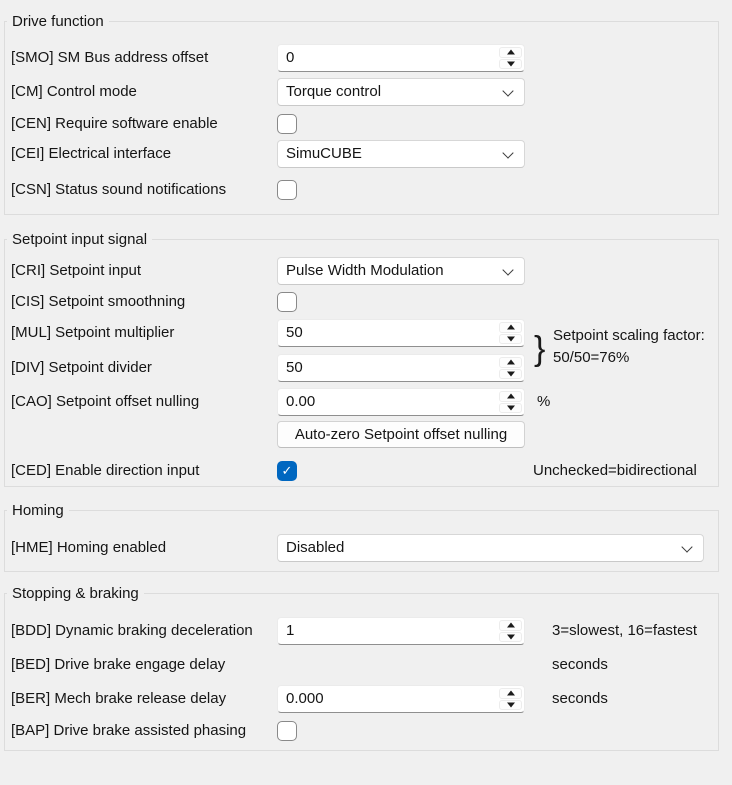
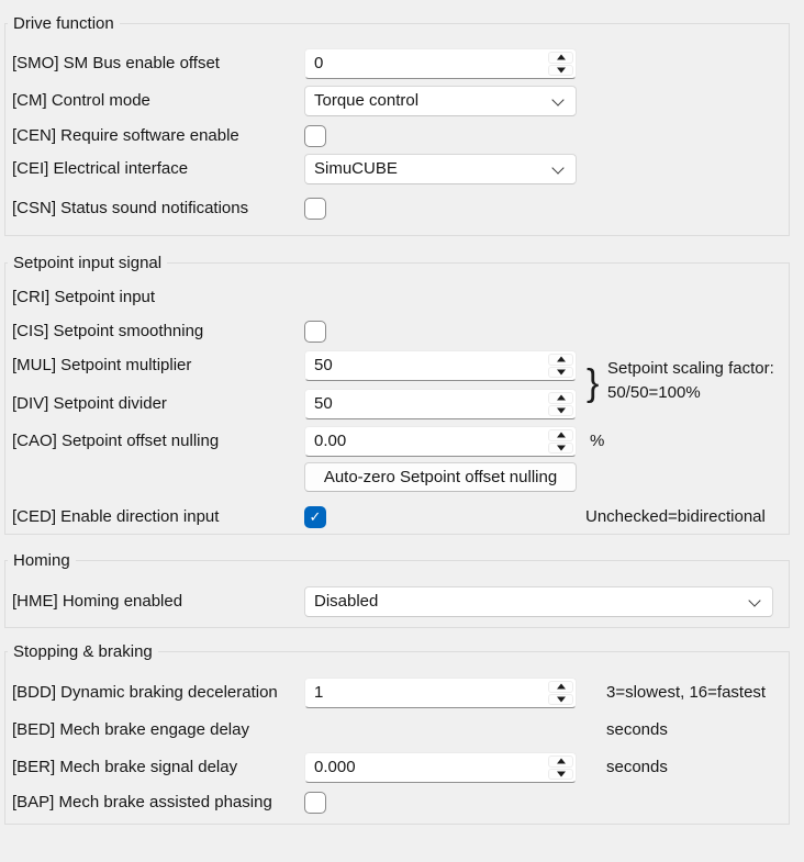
  Drive function
- [SMO] SM Bus address offset
+ [SMO] SM Bus enable offset
  0
  [CM] Control mode
  Torque control
  [CEN] Require software enable
  [CEI] Electrical interface
  SimuCUBE
  [CSN] Status sound notifications
  Setpoint input signal
  [CRI] Setpoint input
- Pulse Width Modulation
  [CIS] Setpoint smoothning
  [MUL] Setpoint multiplier
  50
  [DIV] Setpoint divider
  50
  }
  Setpoint scaling factor:
- 50/50=76%
+ 50/50=100%
  [CAO] Setpoint offset nulling
  0.00
  %
  Auto-zero Setpoint offset nulling
  [CED] Enable direction input
  ✓
  Unchecked=bidirectional
  Homing
  [HME] Homing enabled
  Disabled
  Stopping & braking
  [BDD] Dynamic braking deceleration
  1
  3=slowest, 16=fastest
- [BED] Drive brake engage delay
+ [BED] Mech brake engage delay
  seconds
- [BER] Mech brake release delay
+ [BER] Mech brake signal delay
  0.000
  seconds
- [BAP] Drive brake assisted phasing
+ [BAP] Mech brake assisted phasing
